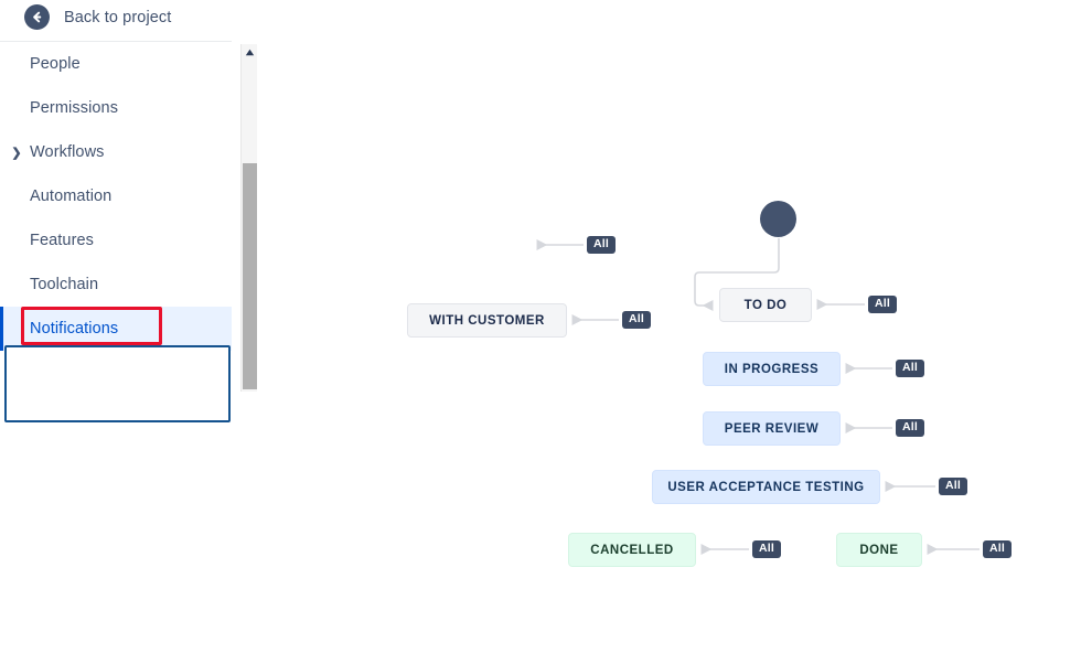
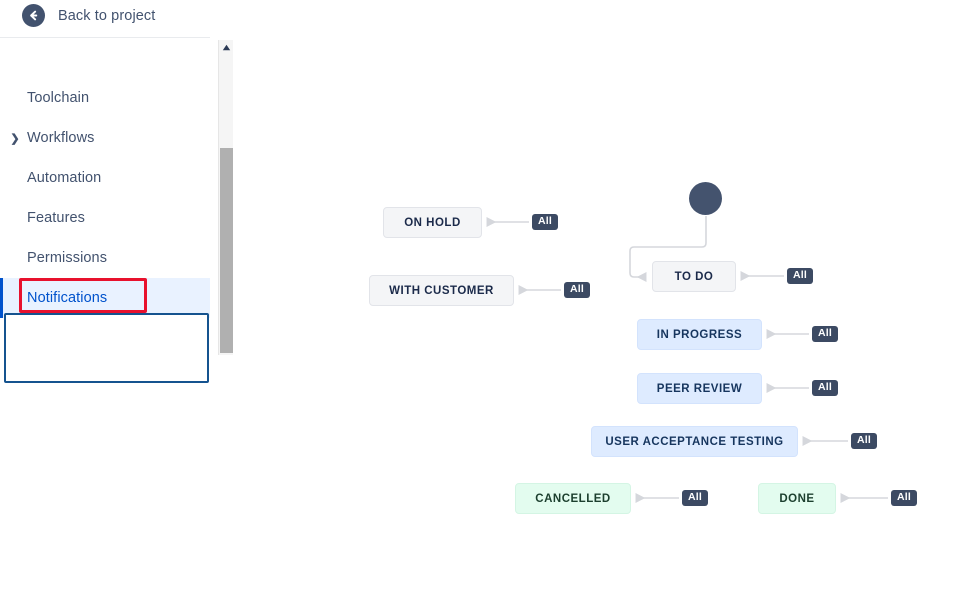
  Back to project
- People
- Permissions
+ Toolchain
  ❯
  Workflows
  Automation
  Features
- Toolchain
+ Permissions
  Notifications
+ ON HOLD
  TO DO
  WITH CUSTOMER
  IN PROGRESS
  PEER REVIEW
  USER ACCEPTANCE TESTING
  CANCELLED
  DONE
  All
  All
  All
  All
  All
  All
  All
  All
